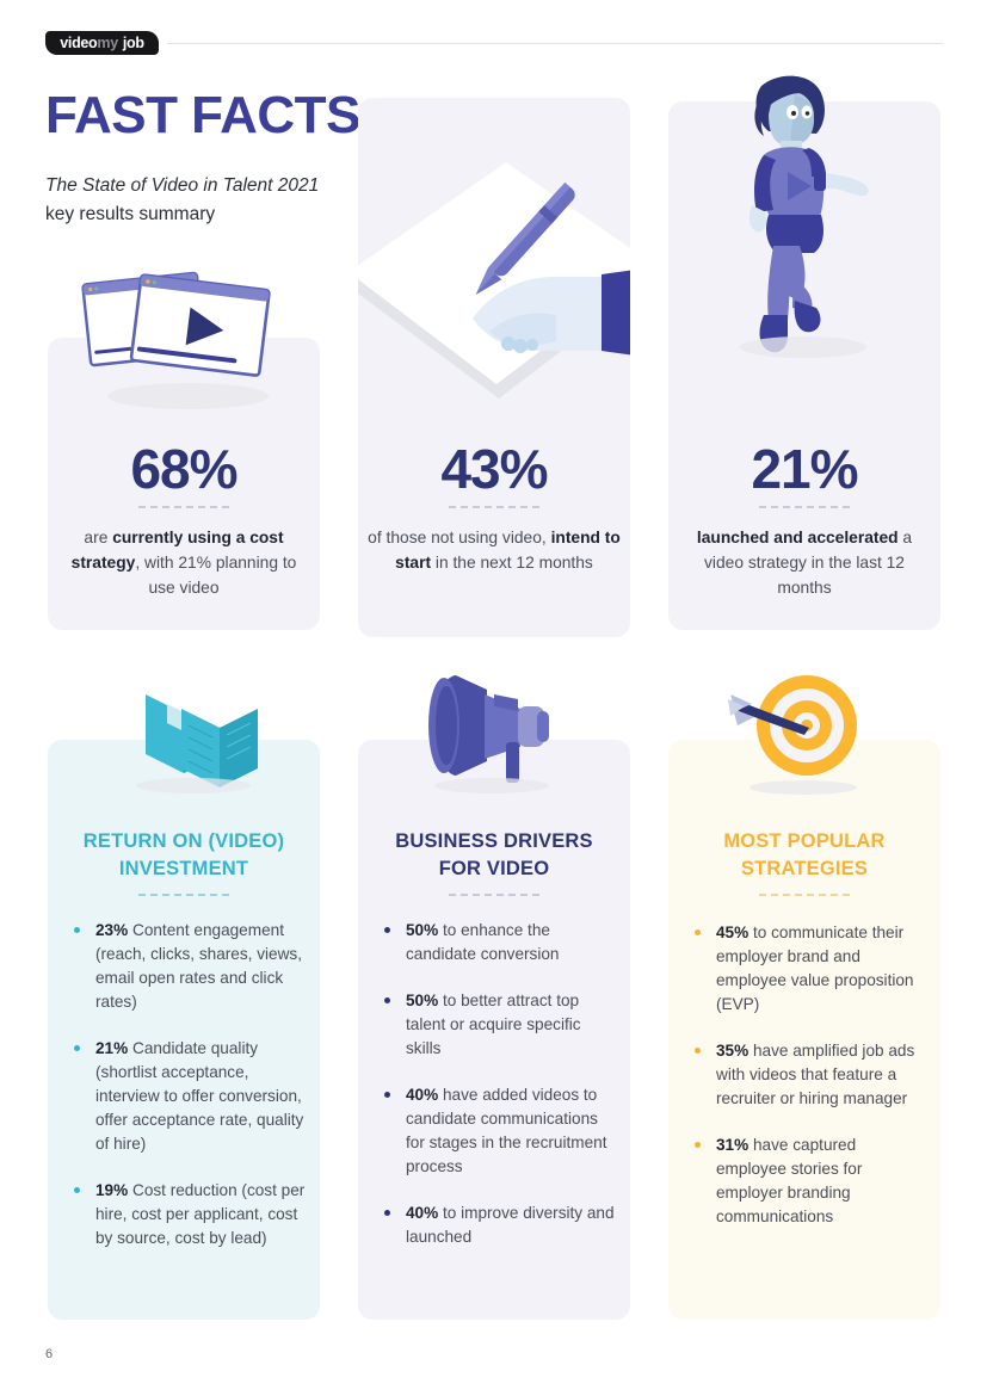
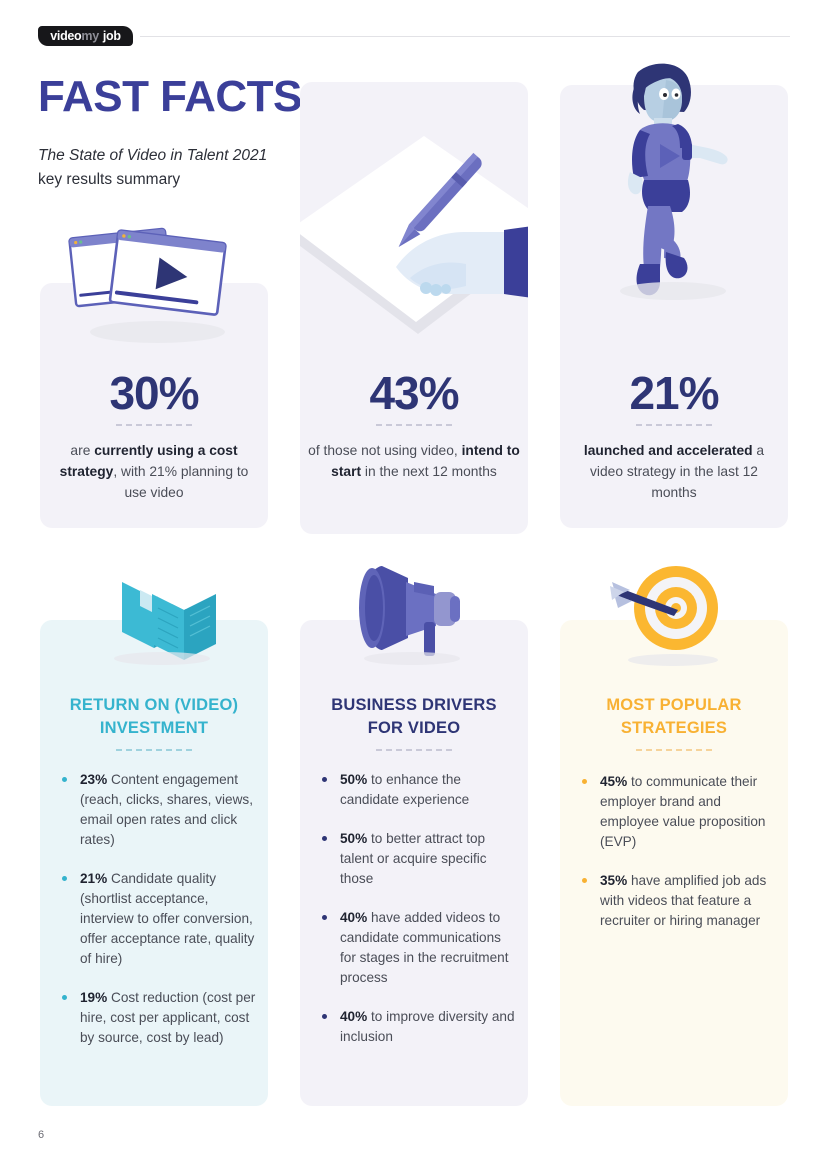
  video
  my
  job
  FAST FACTS
  The State of Video in Talent 2021 key results summary
- 68%
+ 30%
  are currently using a cost strategy, with 21% planning to use video
  43%
  of those not using video, intend to start in the next 12 months
  21%
  launched and accelerated a video strategy in the last 12 months
  RETURN ON (VIDEO) INVESTMENT
  23% Content engagement (reach, clicks, shares, views, email open rates and click rates)
  21% Candidate quality (shortlist acceptance, interview to offer conversion, offer acceptance rate, quality of hire)
  19% Cost reduction (cost per hire, cost per applicant, cost by source, cost by lead)
  BUSINESS DRIVERS FOR VIDEO
- 50% to enhance the candidate conversion
+ 50% to enhance the candidate experience
- 50% to better attract top talent or acquire specific skills
+ 50% to better attract top talent or acquire specific those
  40% have added videos to candidate communications for stages in the recruitment process
- 40% to improve diversity and launched
+ 40% to improve diversity and inclusion
  MOST POPULAR STRATEGIES
  45% to communicate their employer brand and employee value proposition (EVP)
  35% have amplified job ads with videos that feature a recruiter or hiring manager
- 31% have captured employee stories for employer branding communications
  6
